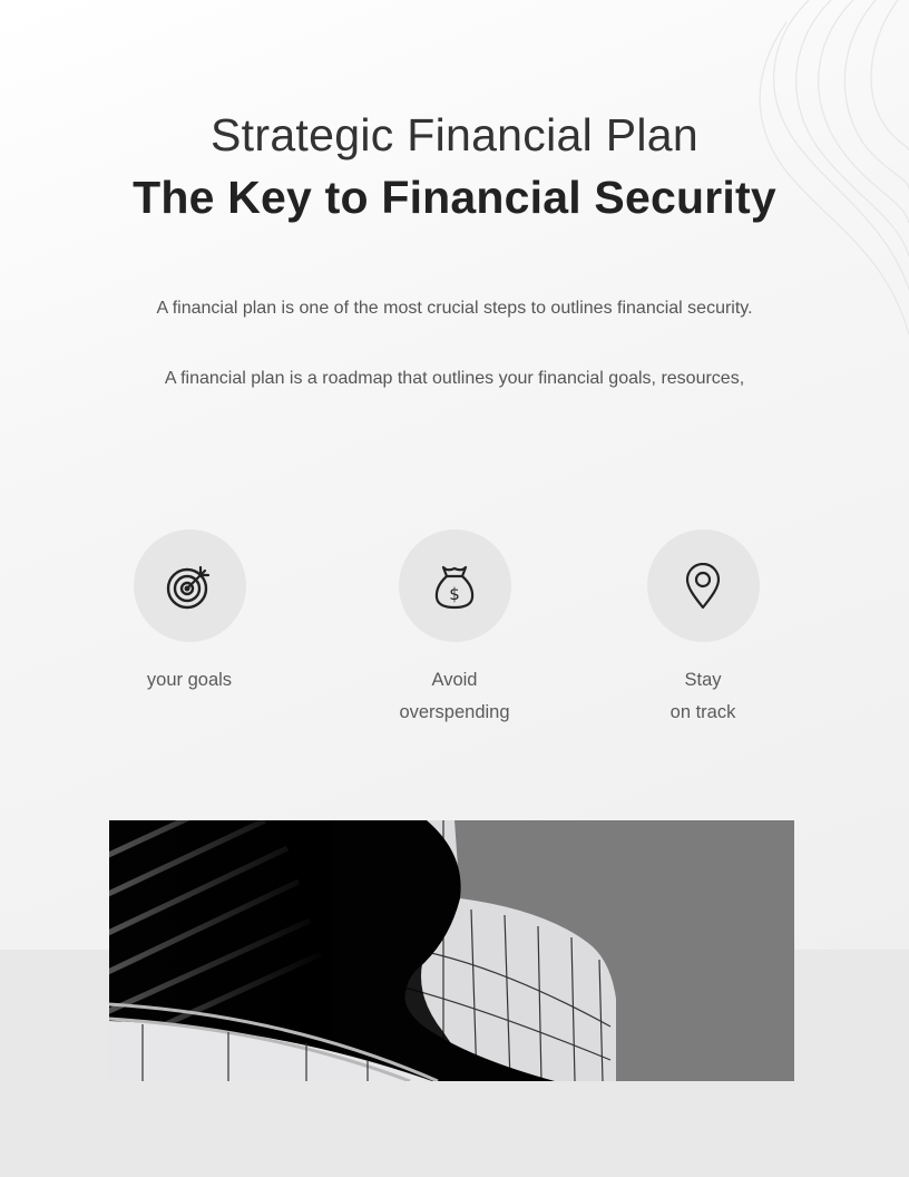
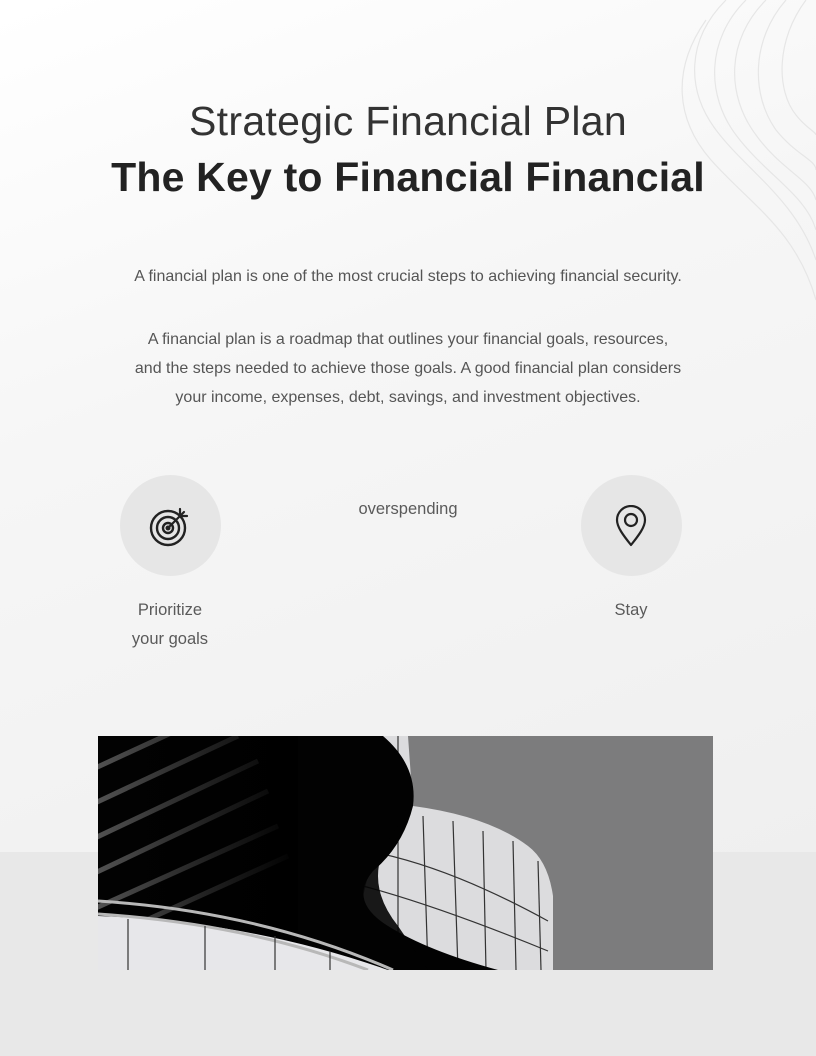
  Strategic Financial Plan
- The Key to Financial Security
+ The Key to Financial Financial
- A financial plan is one of the most crucial steps to outlines financial security.
+ A financial plan is one of the most crucial steps to achieving financial security.
  A financial plan is a roadmap that outlines your financial goals, resources,
+ and the steps needed to achieve those goals. A good financial plan considers
+ your income, expenses, debt, savings, and investment objectives.
+ Prioritize
  your goals
- $
- Avoid
  overspending
  Stay
- on track
